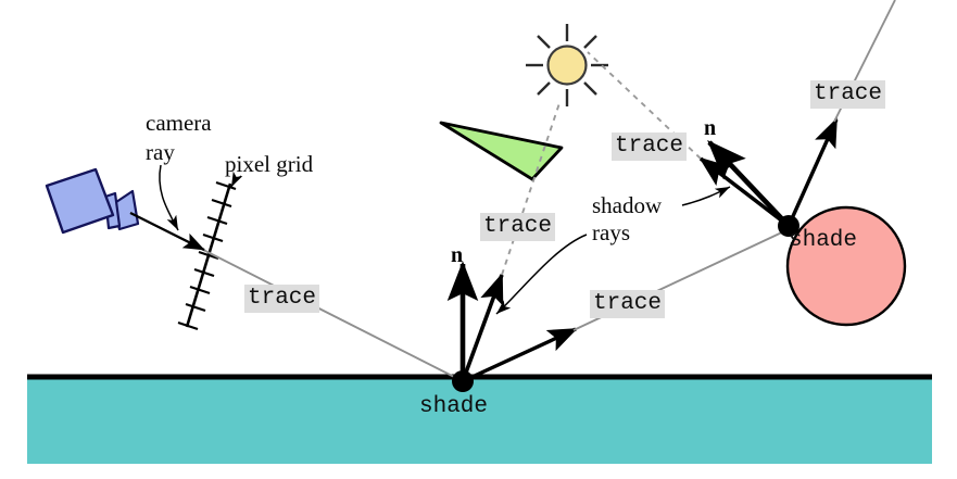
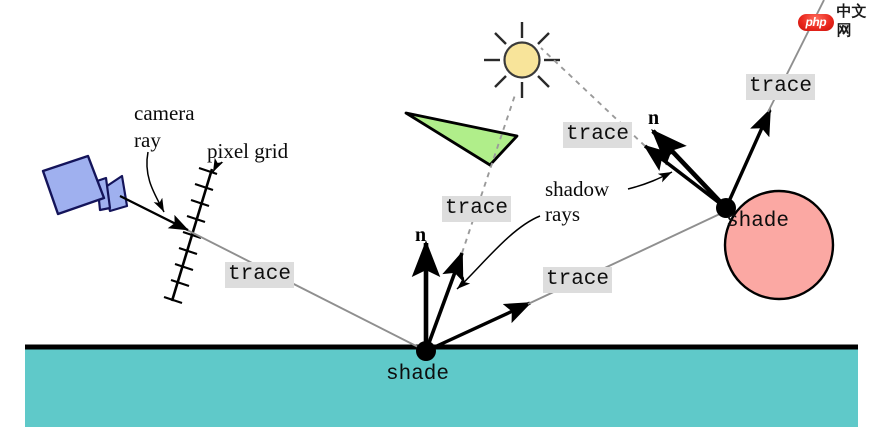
  camera
  ray
  pixel grid
  shadow
  rays
  n
  n
  shade
  shade
  trace
  trace
  trace
  trace
  trace
+ php
+ 中文网
